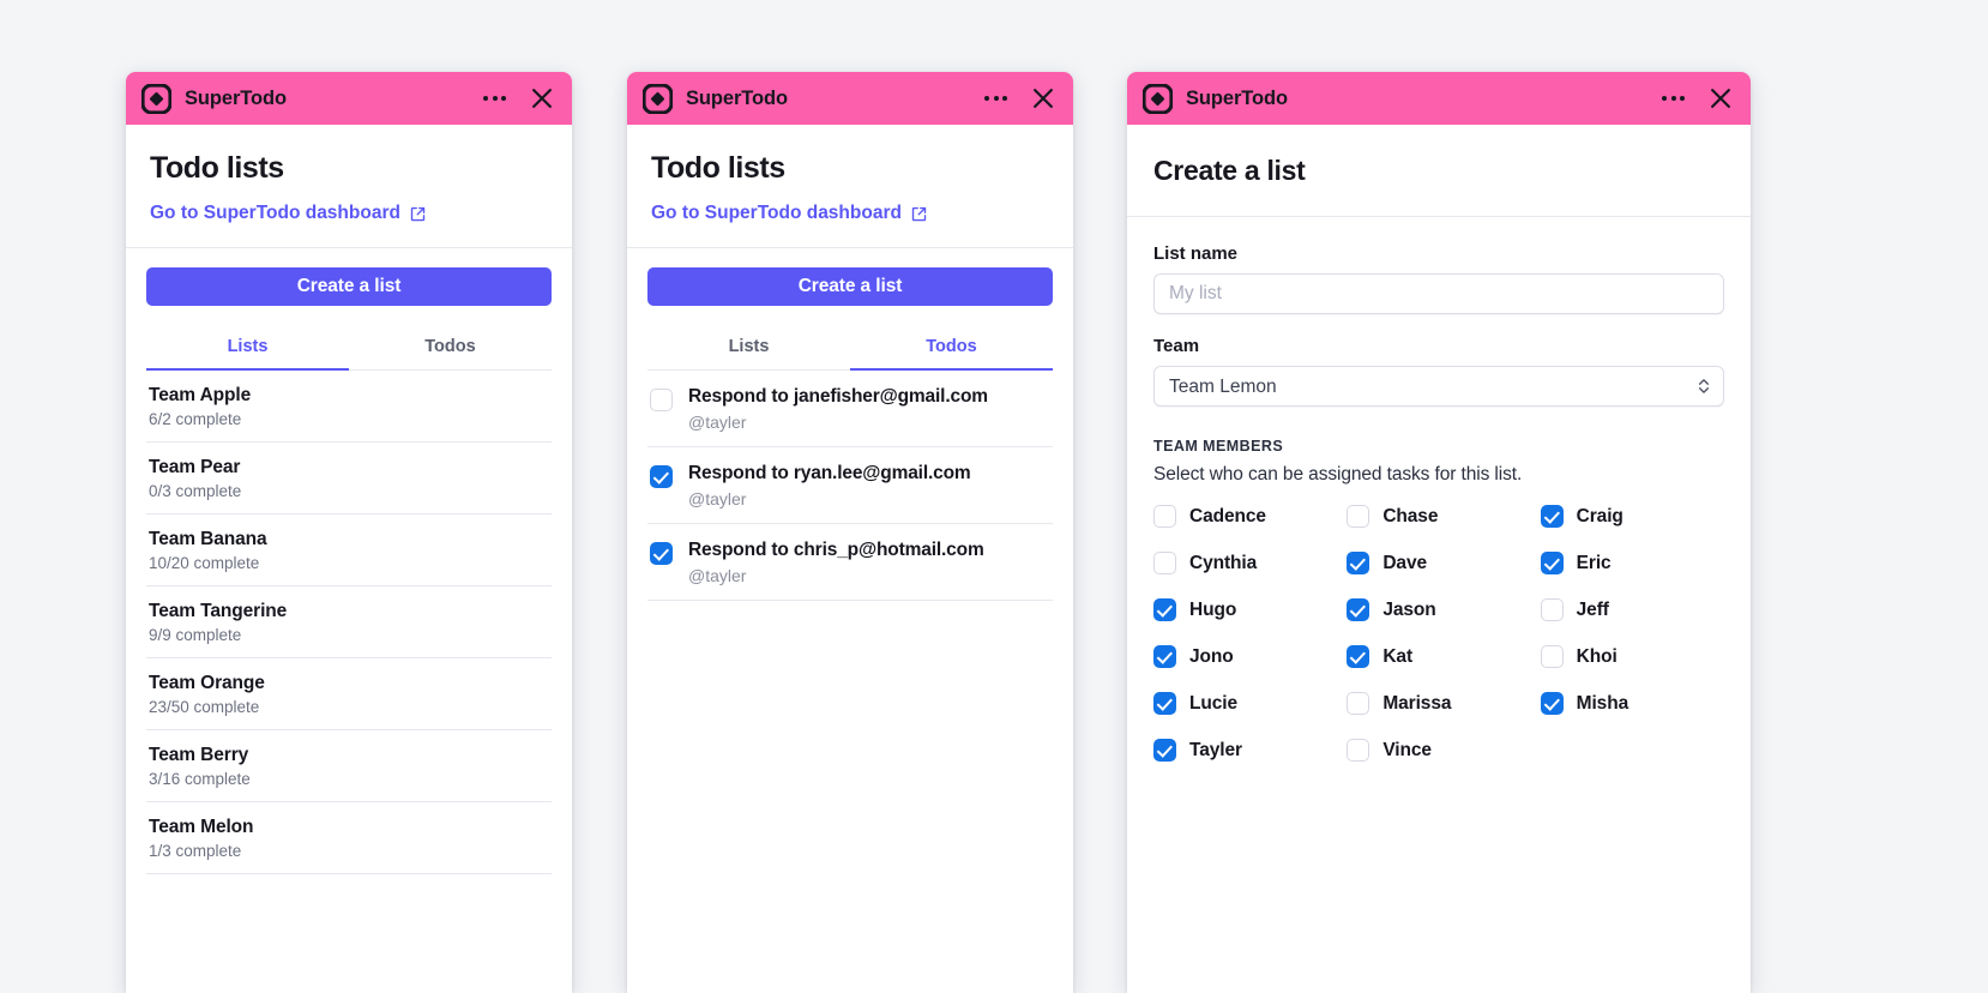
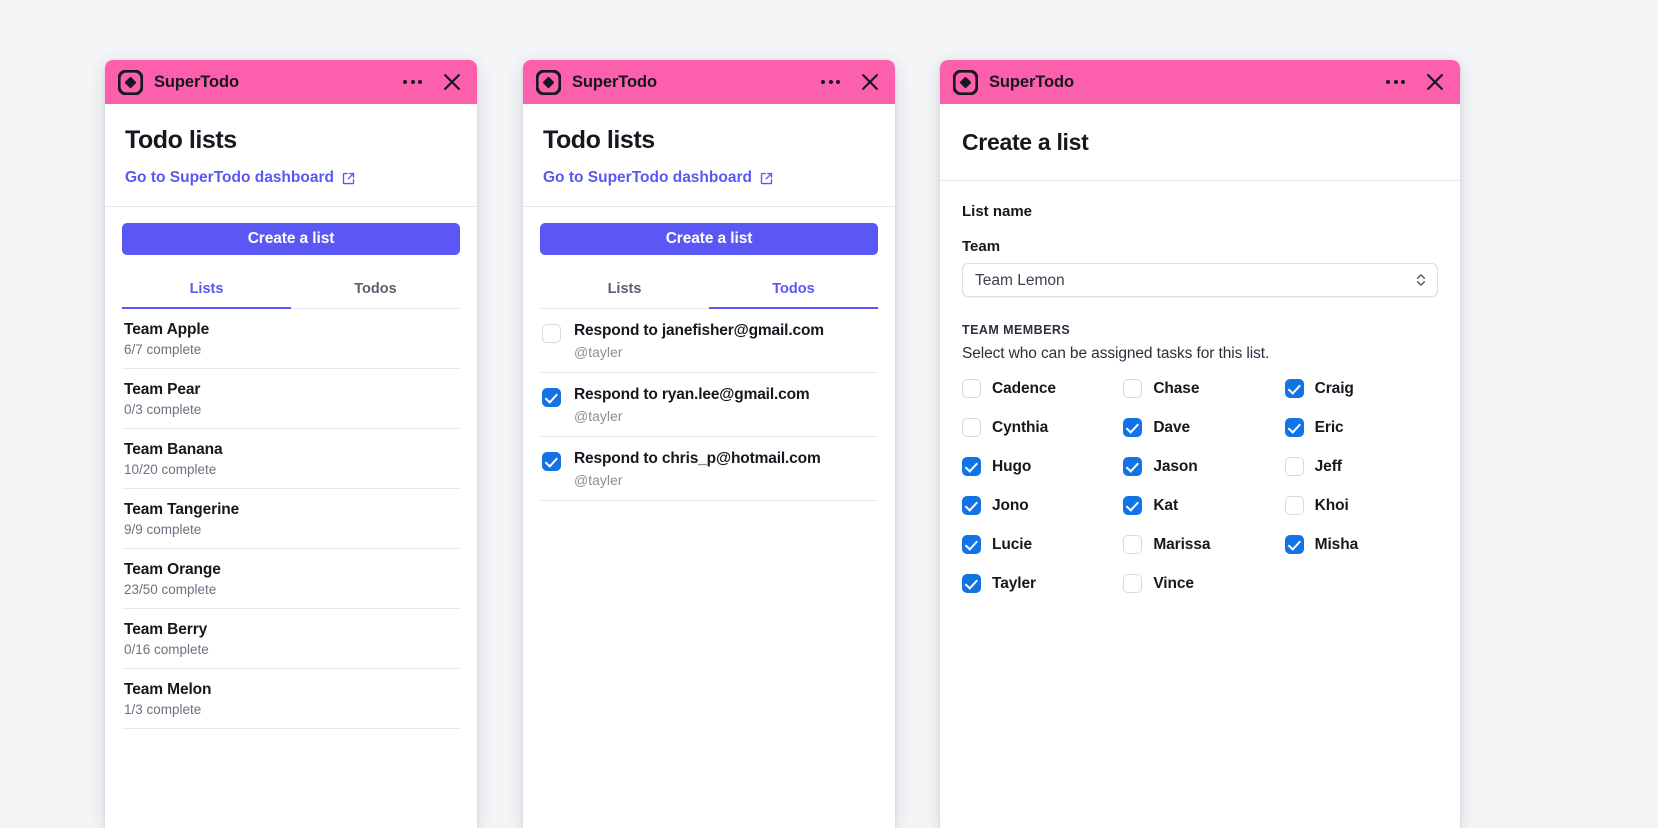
  SuperTodo
  Todo lists
  Go to SuperTodo dashboard
  Create a list
  Lists
  Todos
  Team Apple
- 6/2 complete
+ 6/7 complete
  Team Pear
  0/3 complete
  Team Banana
  10/20 complete
  Team Tangerine
  9/9 complete
  Team Orange
  23/50 complete
  Team Berry
- 3/16 complete
+ 0/16 complete
  Team Melon
  1/3 complete
  SuperTodo
  Todo lists
  Go to SuperTodo dashboard
  Create a list
  Lists
  Todos
  Respond to janefisher@gmail.com
  @tayler
  Respond to ryan.lee@gmail.com
  @tayler
  Respond to chris_p@hotmail.com
  @tayler
  SuperTodo
  Create a list
  List name
- My list
  Team
  Team Lemon
  TEAM MEMBERS
  Select who can be assigned tasks for this list.
  Cadence
  Chase
  Craig
  Cynthia
  Dave
  Eric
  Hugo
  Jason
  Jeff
  Jono
  Kat
  Khoi
  Lucie
  Marissa
  Misha
  Tayler
  Vince
